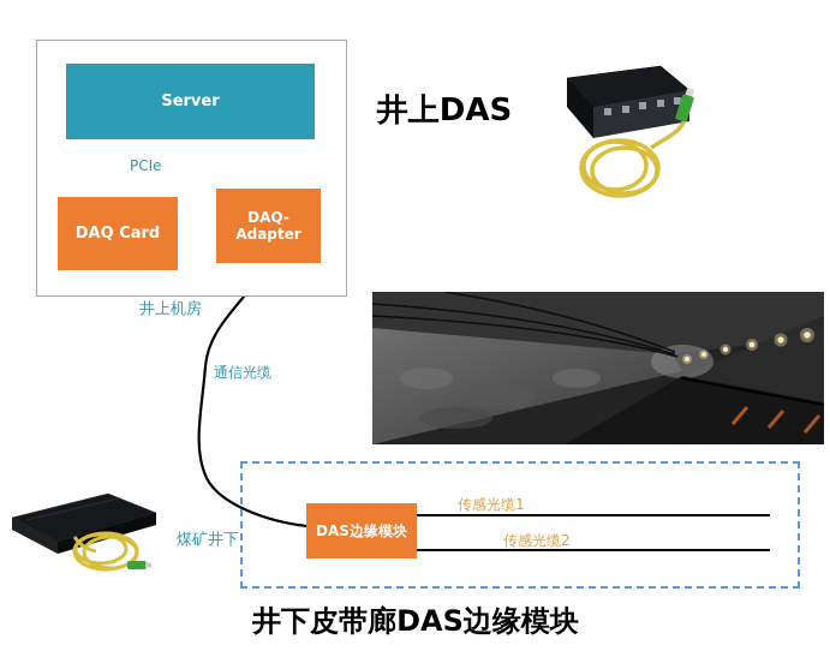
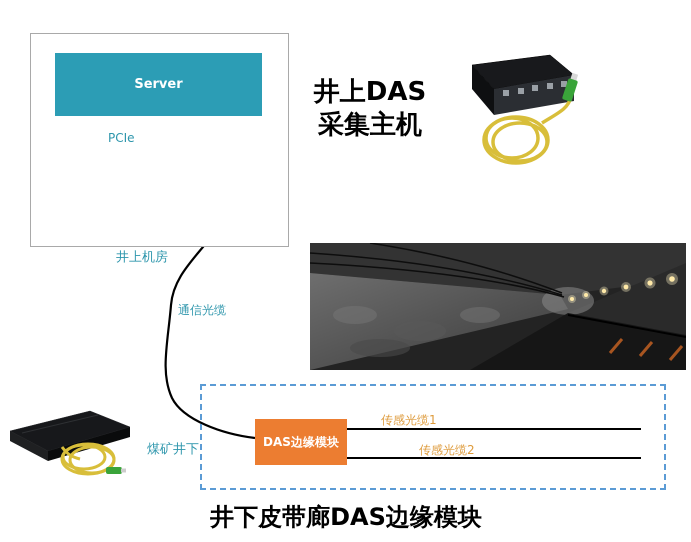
  Server
- DAQ Card
- DAQ-Adapter
  PCIe
  井上机房
  井上DAS
+ 采集主机
  通信光缆
  煤矿井下
  DAS边缘模块
  传感光缆1
  传感光缆2
  井下皮带廊DAS边缘模块
